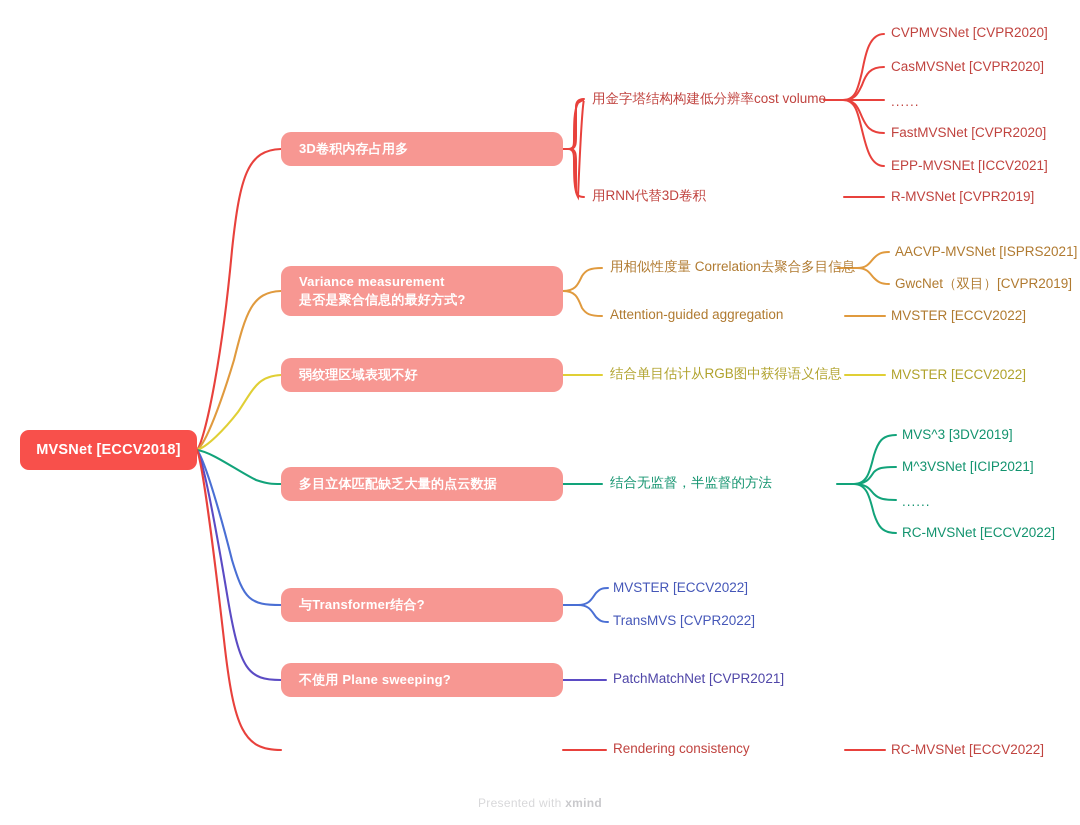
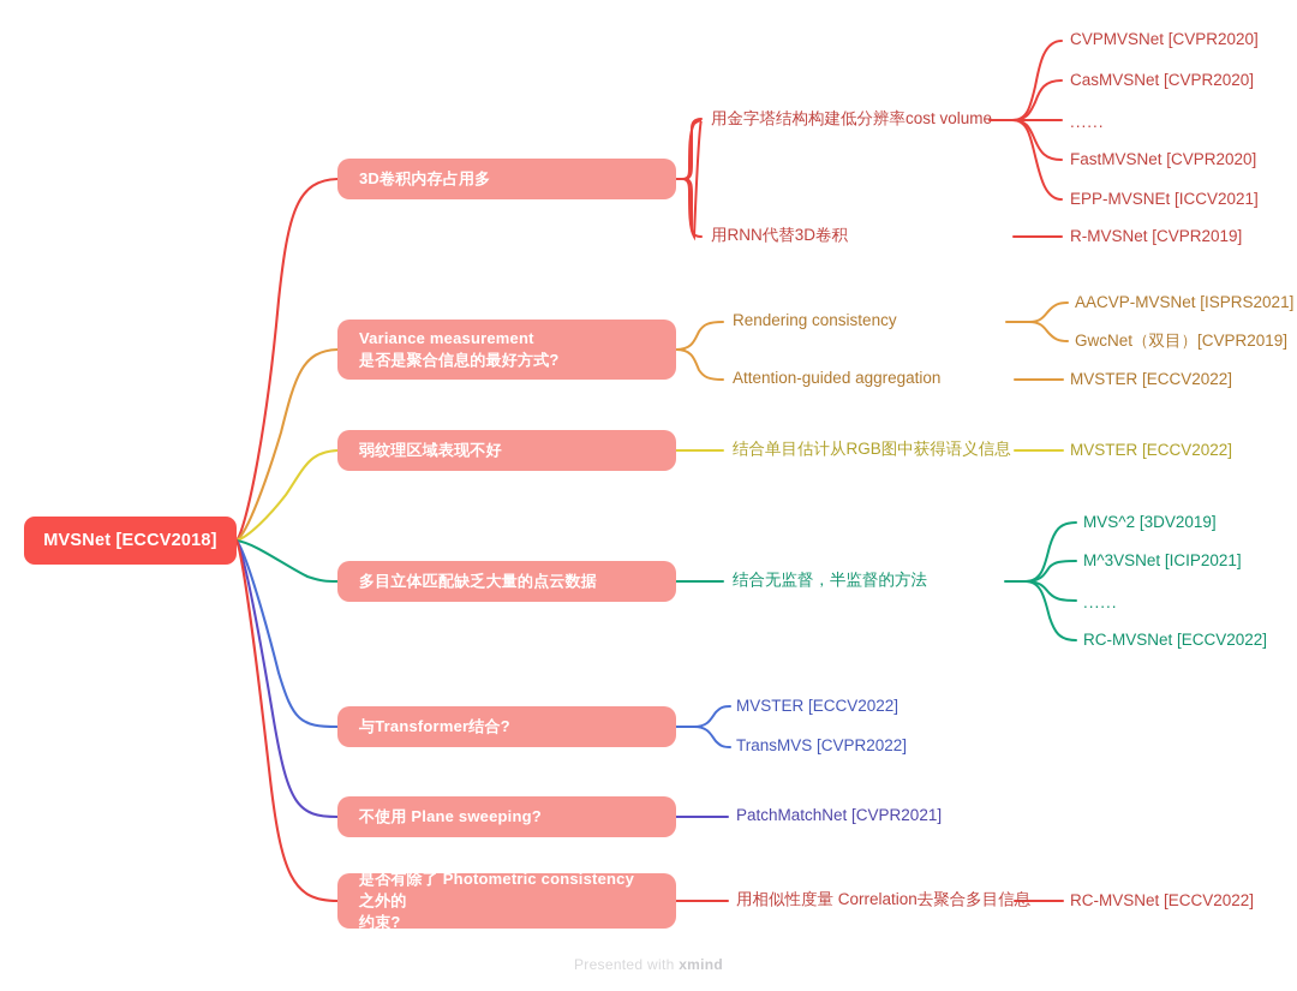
  MVSNet [ECCV2018]
  3D卷积内存占用多
  Variance measurement
  是否是聚合信息的最好方式?
  弱纹理区域表现不好
  多目立体匹配缺乏大量的点云数据
  与Transformer结合?
  不使用 Plane sweeping?
+ 是否有除了 Photometric consistency 之外的
+ 约束?
  用金字塔结构构建低分辨率cost volume
  用RNN代替3D卷积
- 用相似性度量 Correlation去聚合多目信息
+ Rendering consistency
  Attention-guided aggregation
  结合单目估计从RGB图中获得语义信息
  结合无监督，半监督的方法
  MVSTER [ECCV2022]
  TransMVS [CVPR2022]
  PatchMatchNet [CVPR2021]
- Rendering consistency
+ 用相似性度量 Correlation去聚合多目信息
  CVPMVSNet [CVPR2020]
  CasMVSNet [CVPR2020]
  ......
  FastMVSNet [CVPR2020]
  EPP-MVSNEt [ICCV2021]
  R-MVSNet [CVPR2019]
  AACVP-MVSNet [ISPRS2021]
  GwcNet（双目）[CVPR2019]
  MVSTER [ECCV2022]
  MVSTER [ECCV2022]
- MVS^3 [3DV2019]
+ MVS^2 [3DV2019]
  M^3VSNet [ICIP2021]
  ......
  RC-MVSNet [ECCV2022]
  RC-MVSNet [ECCV2022]
  Presented with xmind
